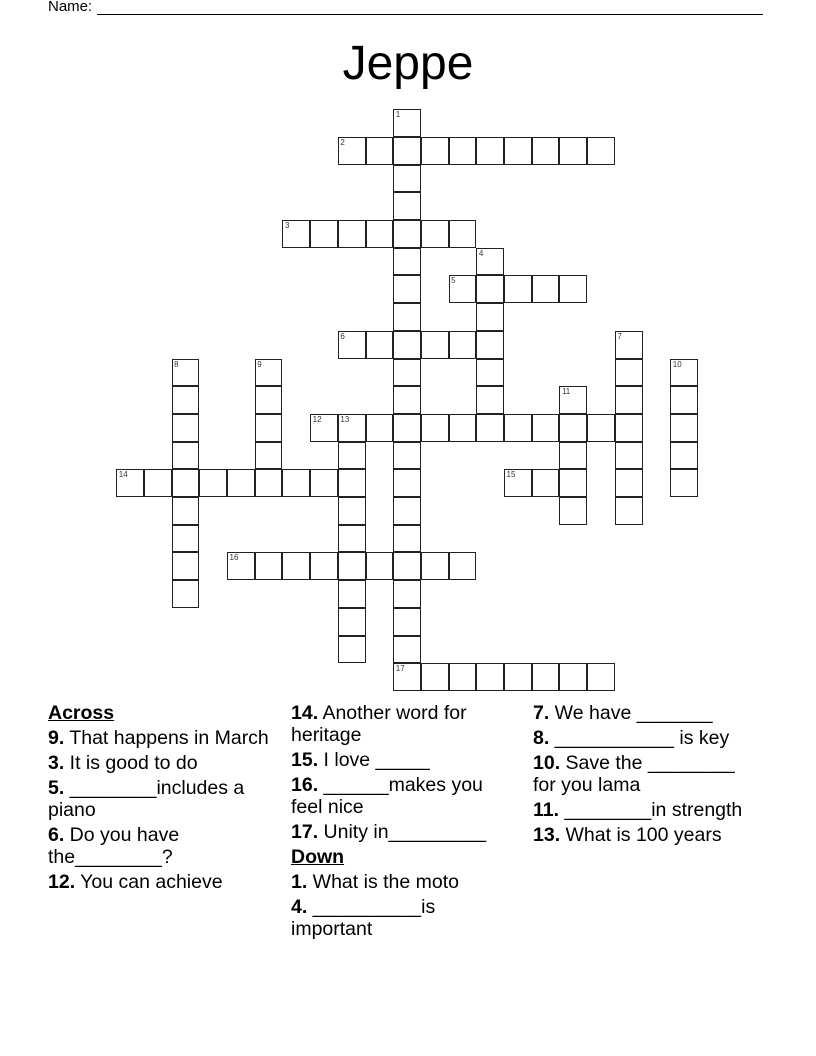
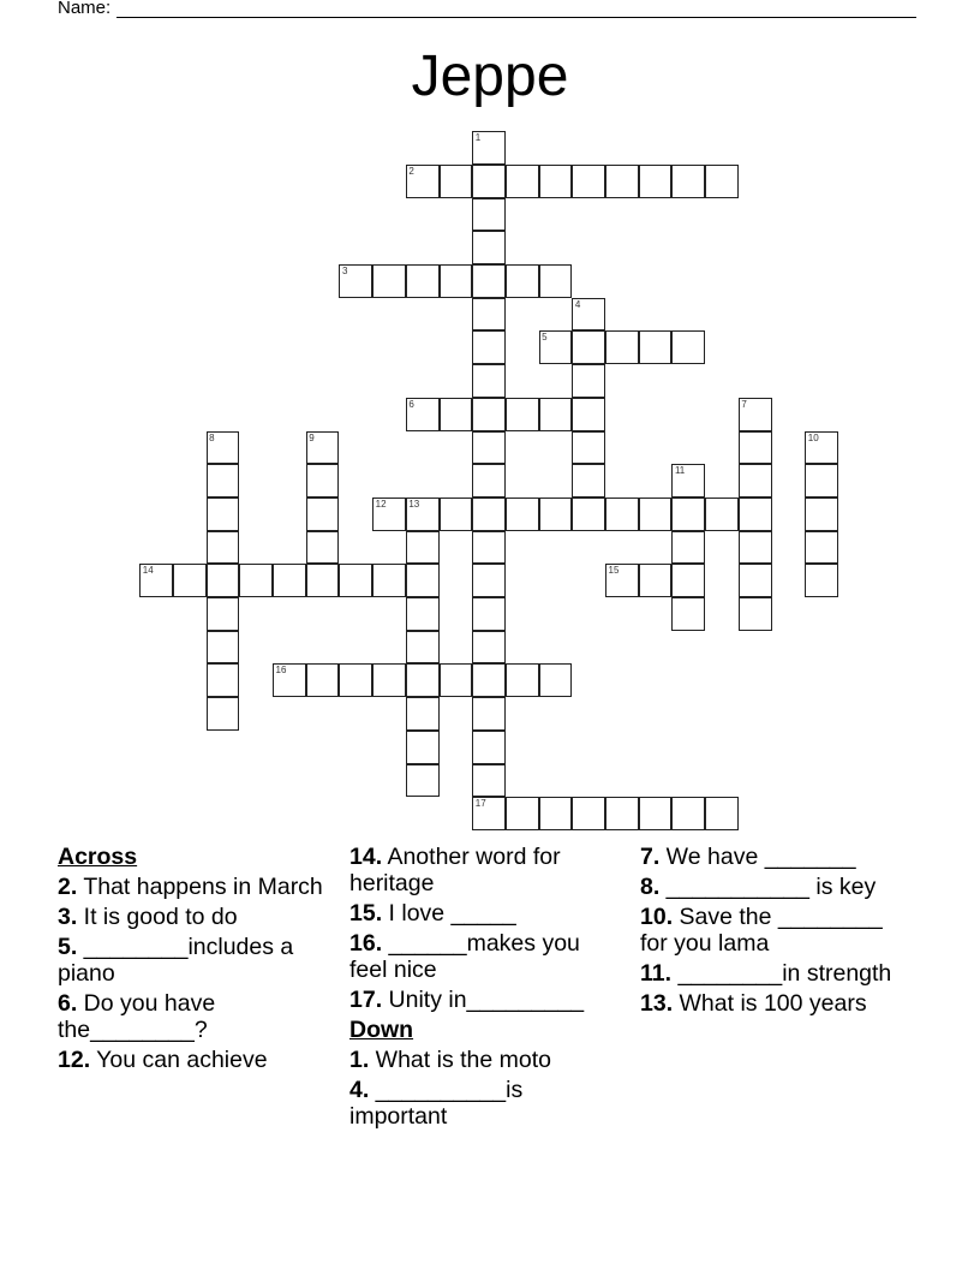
  Name:
  Jeppe
  1
  17
  2
  3
  4
  5
  6
  7
  8
  9
  10
  11
  12
  13
  14
  15
  16
  Across
- 9. That happens in March
+ 2. That happens in March
  3. It is good to do
  5. ________includes a piano
  6. Do you have the________?
  12. You can achieve
  14. Another word for heritage
  15. I love _____
  16. ______makes you feel nice
  17. Unity in_________
  Down
  1. What is the moto
  4. __________is important
  7. We have _______
  8. ___________ is key
  10. Save the ________ for you lama
  11. ________in strength
  13. What is 100 years
